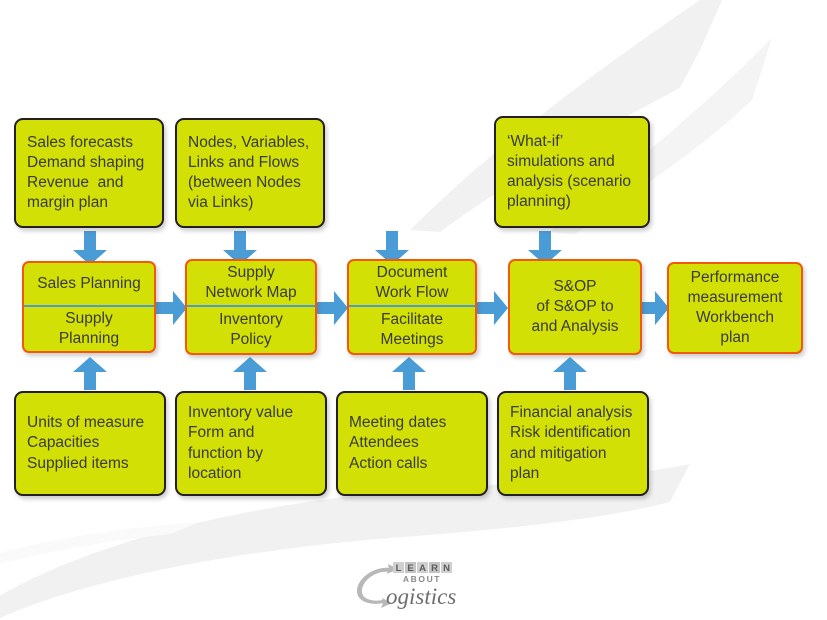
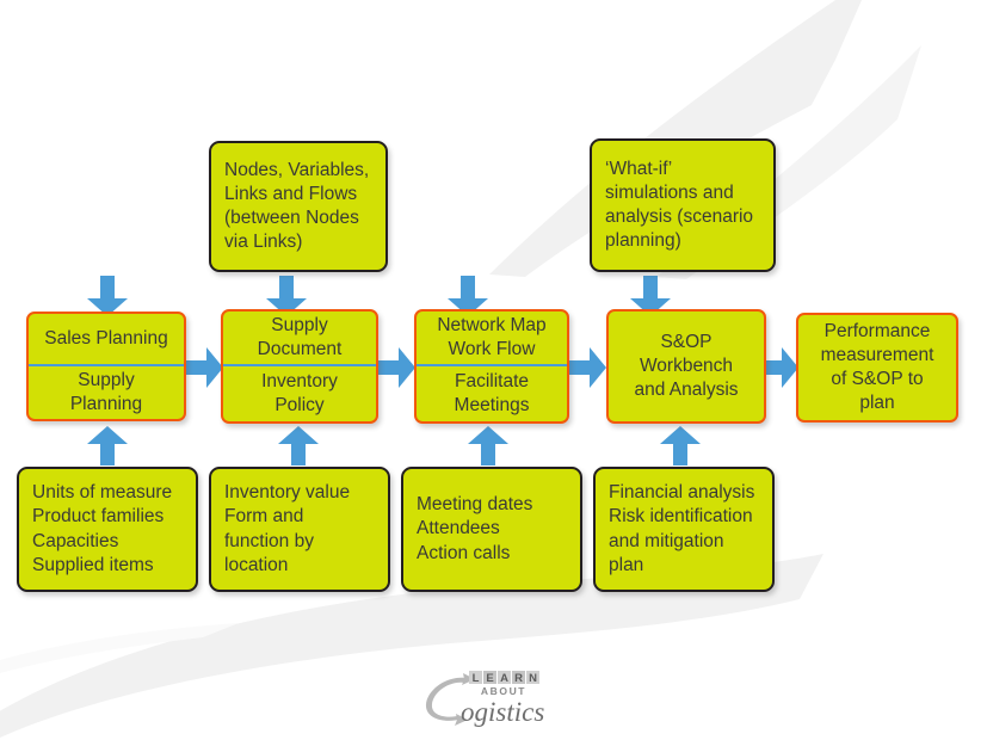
- Sales forecasts
- Demand shaping
- Revenue and
- margin plan
  Nodes, Variables,
  Links and Flows
  (between Nodes
  via Links)
  ‘What-if’
  simulations and
  analysis (scenario
  planning)
  Sales Planning
  Supply
  Planning
  Supply
- Network Map
+ Document
  Inventory
  Policy
- Document
+ Network Map
  Work Flow
  Facilitate
  Meetings
  S&OP
- of S&OP to
+ Workbench
  and Analysis
  Performance
  measurement
- Workbench
+ of S&OP to
  plan
  Units of measure
+ Product families
  Capacities
  Supplied items
  Inventory value
  Form and
  function by
  location
  Meeting dates
  Attendees
  Action calls
  Financial analysis
  Risk identification
  and mitigation
  plan
  L
  E
  A
  R
  N
  ABOUT
  ogistics
